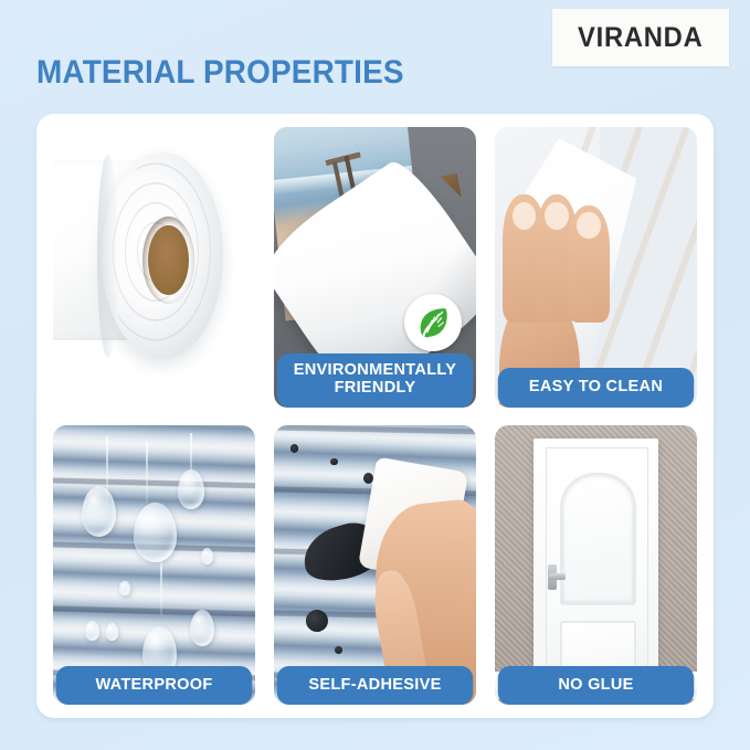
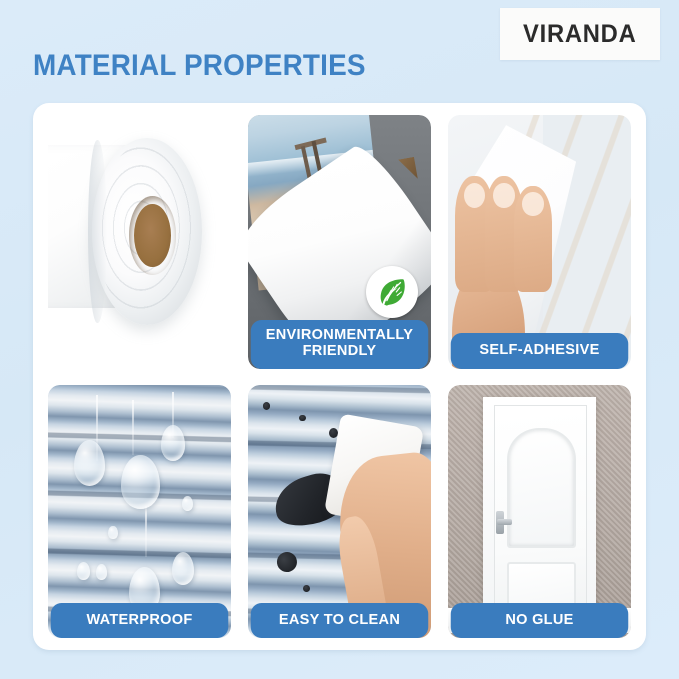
  VIRANDA
  MATERIAL PROPERTIES
  ENVIRONMENTALLY FRIENDLY
- EASY TO CLEAN
+ SELF-ADHESIVE
  WATERPROOF
- SELF-ADHESIVE
+ EASY TO CLEAN
  NO GLUE
